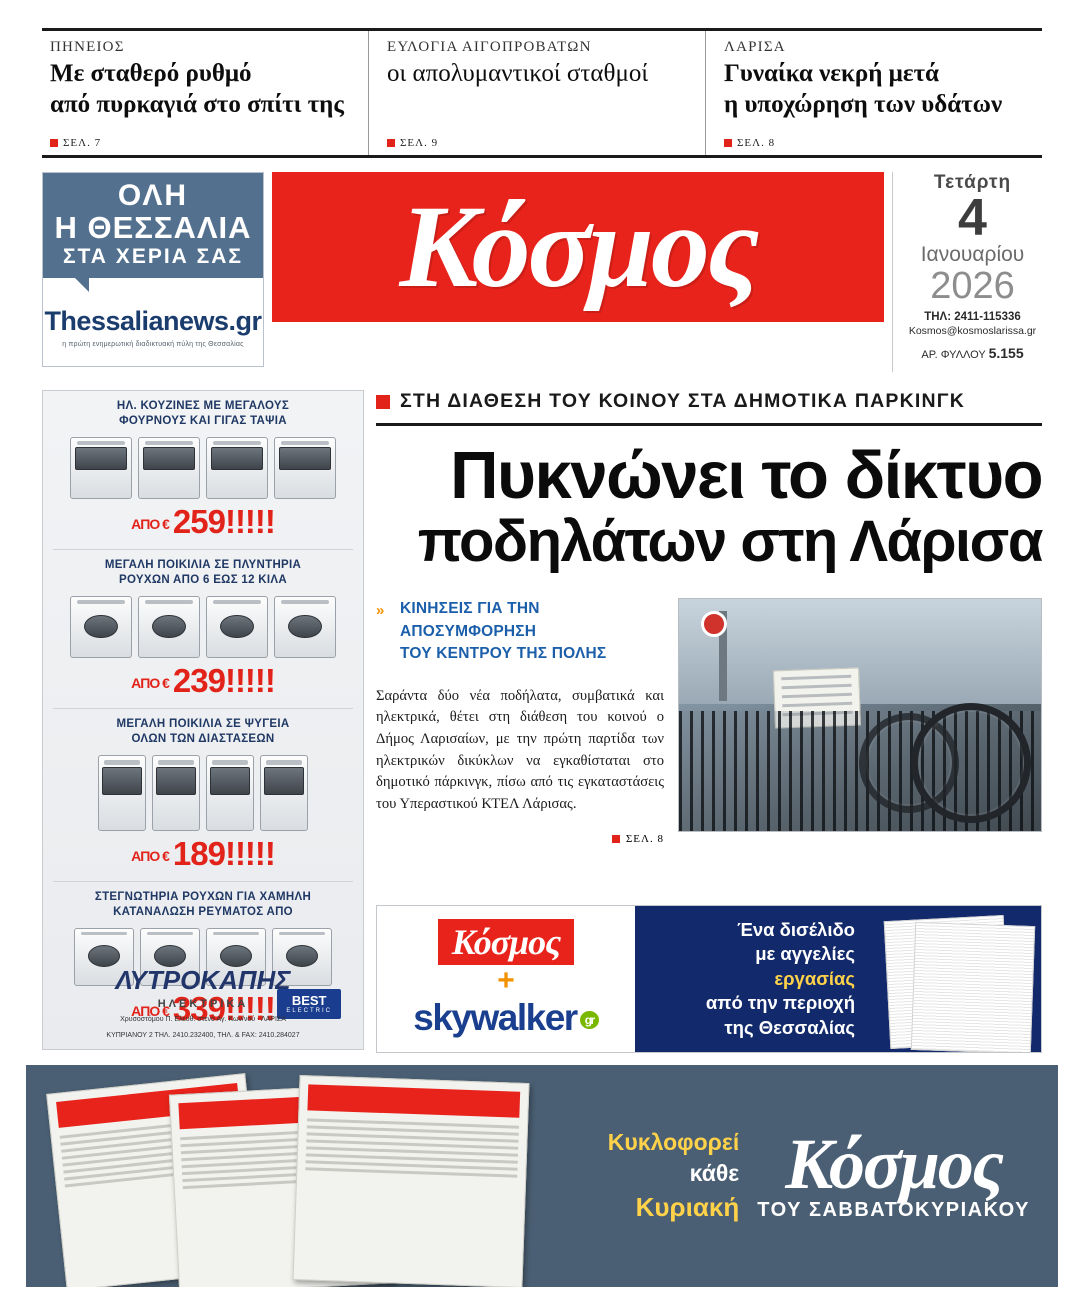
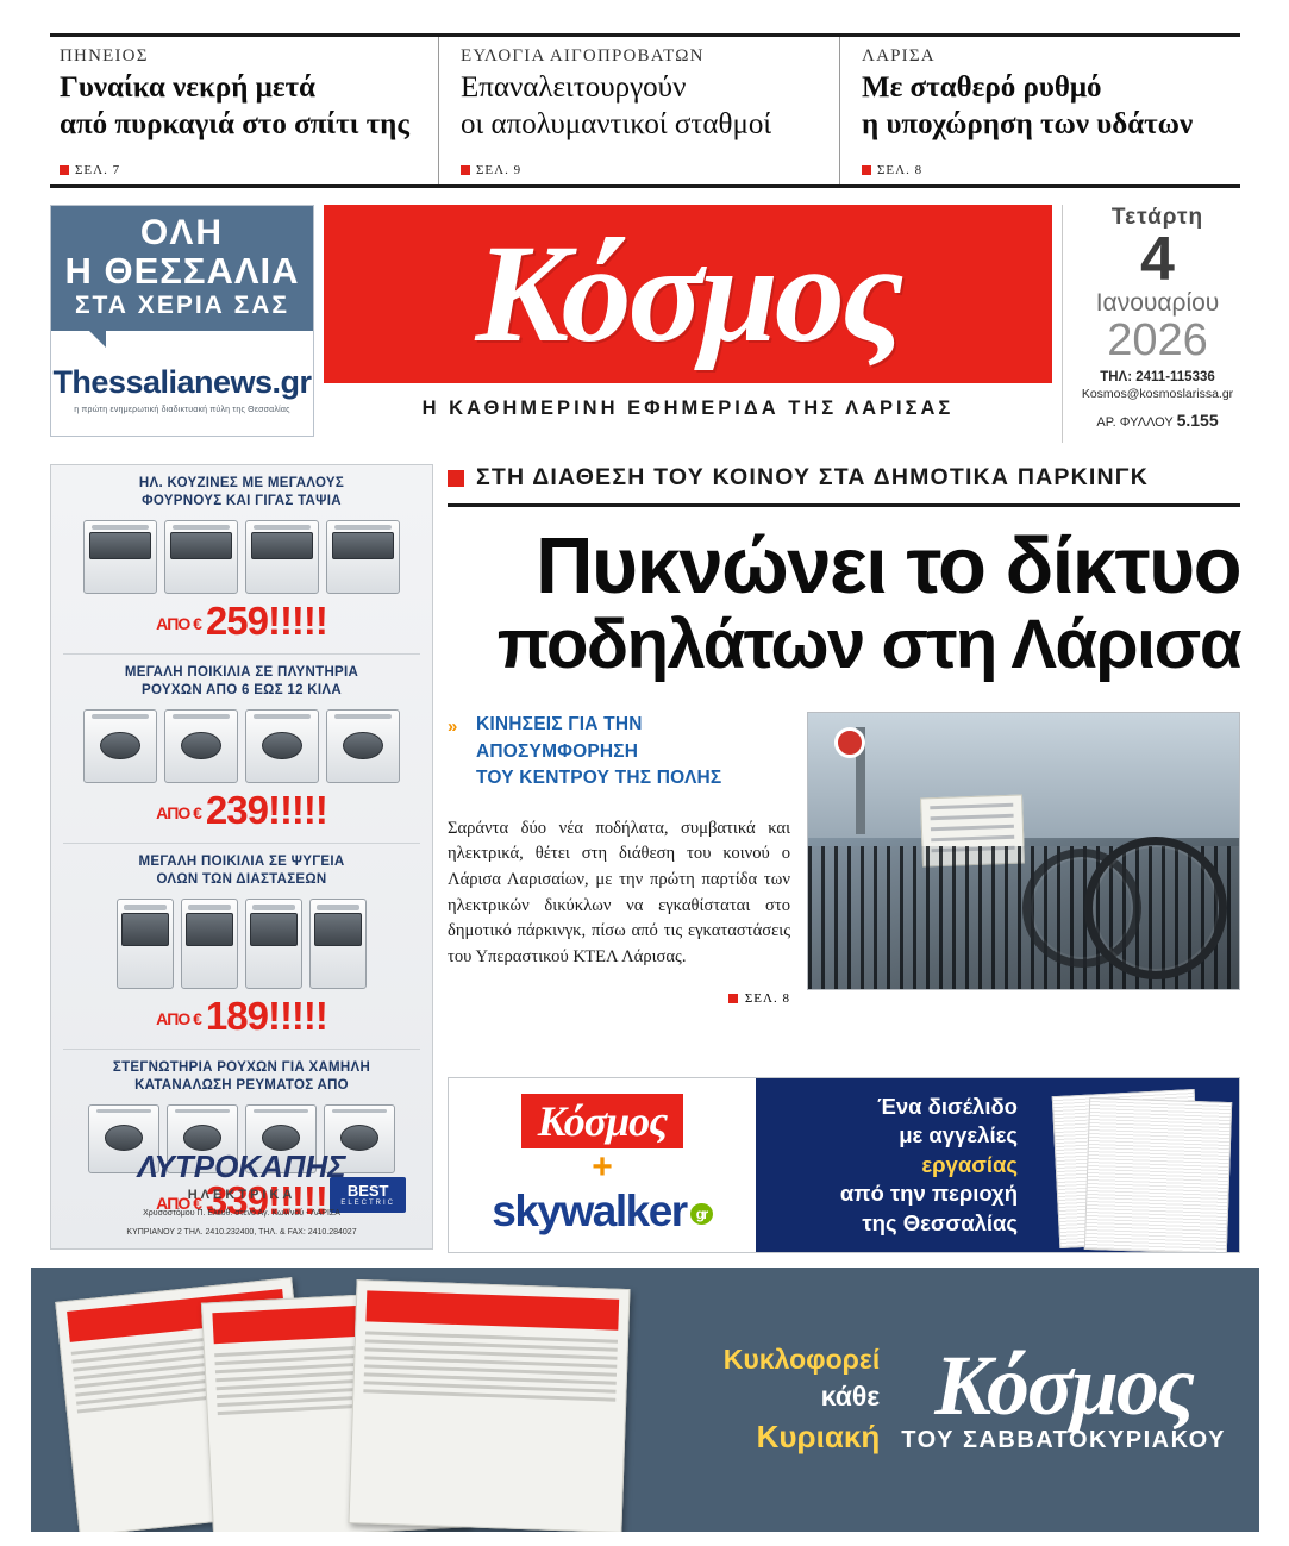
  ΠΗΝΕΙΟΣ
- Με σταθερό ρυθμό
+ Γυναίκα νεκρή μετά
  από πυρκαγιά στο σπίτι της
  ΣΕΛ. 7
  ΕΥΛΟΓΙΑ ΑΙΓΟΠΡΟΒΑΤΩΝ
+ Επαναλειτουργούν
  οι απολυμαντικοί σταθμοί
  ΣΕΛ. 9
  ΛΑΡΙΣΑ
- Γυναίκα νεκρή μετά
+ Με σταθερό ρυθμό
  η υποχώρηση των υδάτων
  ΣΕΛ. 8
  ΟΛΗ
  Η ΘΕΣΣΑΛΙΑ
  ΣΤΑ ΧΕΡΙΑ ΣΑΣ
  Thessalianews.gr
  Κόσμος
+ Η ΚΑΘΗΜΕΡΙΝΗ ΕΦΗΜΕΡΙΔΑ ΤΗΣ ΛΑΡΙΣΑΣ
  Τετάρτη
  4
  Ιανουαρίου
  2026
  ΤΗΛ: 2411-115336
  Kosmos@kosmoslarissa.gr
  ΑΡ. ΦΥΛΛΟΥ 5.155
  ΗΛ. ΚΟΥΖΙΝΕΣ ΜΕ ΜΕΓΑΛΟΥΣ
  ΦΟΥΡΝΟΥΣ ΚΑΙ ΓΙΓΑΣ ΤΑΨΙΑ
  ΑΠΟ € 259!!!!!
  ΜΕΓΑΛΗ ΠΟΙΚΙΛΙΑ ΣΕ ΠΛΥΝΤΗΡΙΑ
  ΡΟΥΧΩΝ ΑΠΟ 6 ΕΩΣ 12 ΚΙΛΑ
  ΑΠΟ € 239!!!!!
  ΜΕΓΑΛΗ ΠΟΙΚΙΛΙΑ ΣΕ ΨΥΓΕΙΑ
  ΟΛΩΝ ΤΩΝ ΔΙΑΣΤΑΣΕΩΝ
  ΑΠΟ € 189!!!!!
  ΣΤΕΓΝΩΤΗΡΙΑ ΡΟΥΧΩΝ ΓΙΑ ΧΑΜΗΛΗ
  ΚΑΤΑΝΑΛΩΣΗ ΡΕΥΜΑΤΟΣ ΑΠΟ
  ΑΠΟ € 339!!!!!
  BEST
  ΛΥΤΡΟΚΑΠΗΣ
  ΗΛΕΚΤΡΙΚΑ
  ΣΤΗ ΔΙΑΘΕΣΗ ΤΟΥ ΚΟΙΝΟΥ ΣΤΑ ΔΗΜΟΤΙΚΑ ΠΑΡΚΙΝΓΚ
  Πυκνώνει το δίκτυο
  ποδηλάτων στη Λάρισα
  »
  ΚΙΝΗΣΕΙΣ ΓΙΑ ΤΗΝ
  ΑΠΟΣΥΜΦΟΡΗΣΗ
  ΤΟΥ ΚΕΝΤΡΟΥ ΤΗΣ ΠΟΛΗΣ
- Σαράντα δύο νέα ποδήλατα, συμβατικά και ηλεκτρικά, θέτει στη διάθεση του κοινού ο Δήμος Λαρισαίων, με την πρώτη παρτίδα των ηλεκτρικών δικύκλων να εγκαθίσταται στο δημοτικό πάρκινγκ, πίσω από τις εγκαταστάσεις του Υπεραστικού ΚΤΕΛ Λάρισας.
+ Σαράντα δύο νέα ποδήλατα, συμβατικά και ηλεκτρικά, θέτει στη διάθεση του κοινού ο Λάρισα Λαρισαίων, με την πρώτη παρτίδα των ηλεκτρικών δικύκλων να εγκαθίσταται στο δημοτικό πάρκινγκ, πίσω από τις εγκαταστάσεις του Υπεραστικού ΚΤΕΛ Λάρισας.
  ΣΕΛ. 8
  Κόσμος
  +
  skywalker gr
  Ένα δισέλιδο
  με αγγελίες
  εργασίας
  από την περιοχή
  της Θεσσαλίας
  Κυκλοφορεί
  κάθε
  Κυριακή
  Κόσμος
  ΤΟΥ ΣΑΒΒΑΤΟΚΥΡΙΑΚΟΥ
